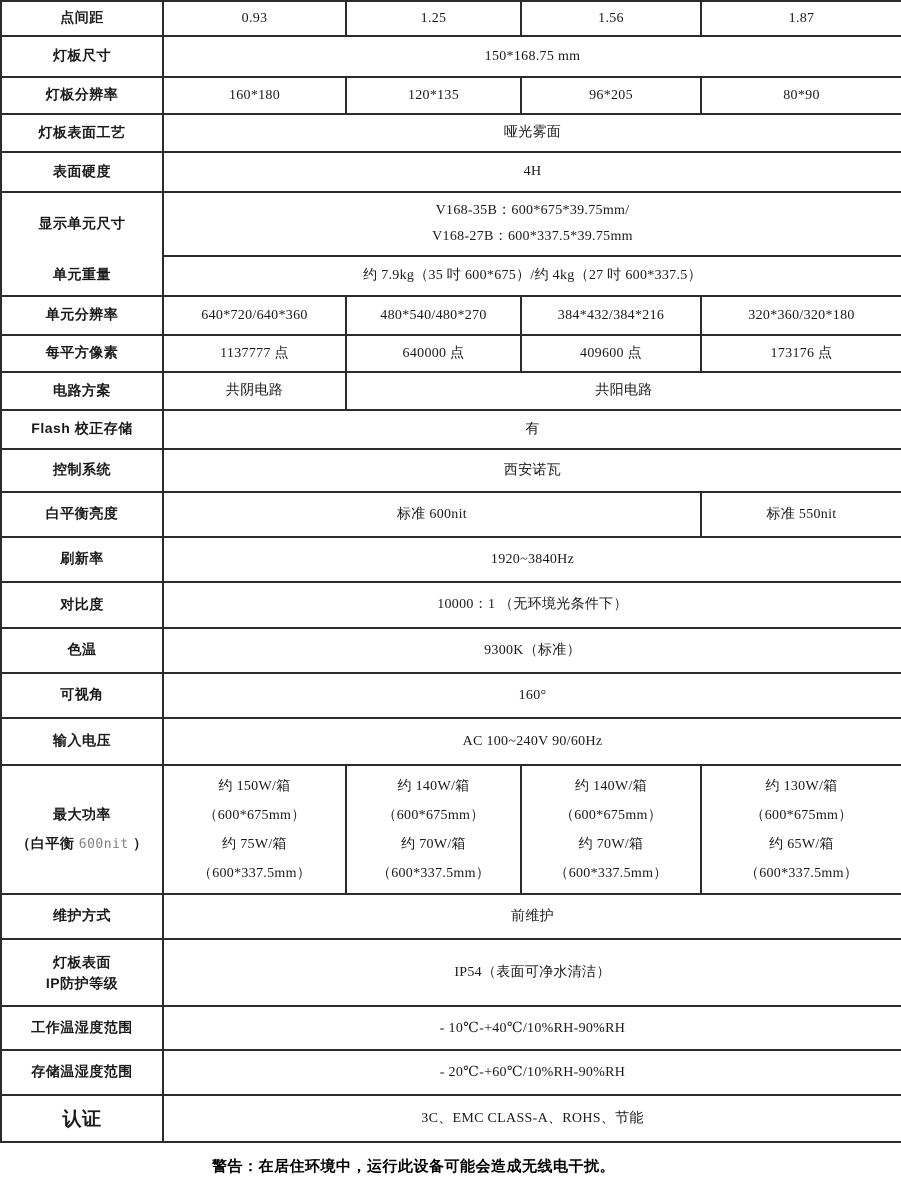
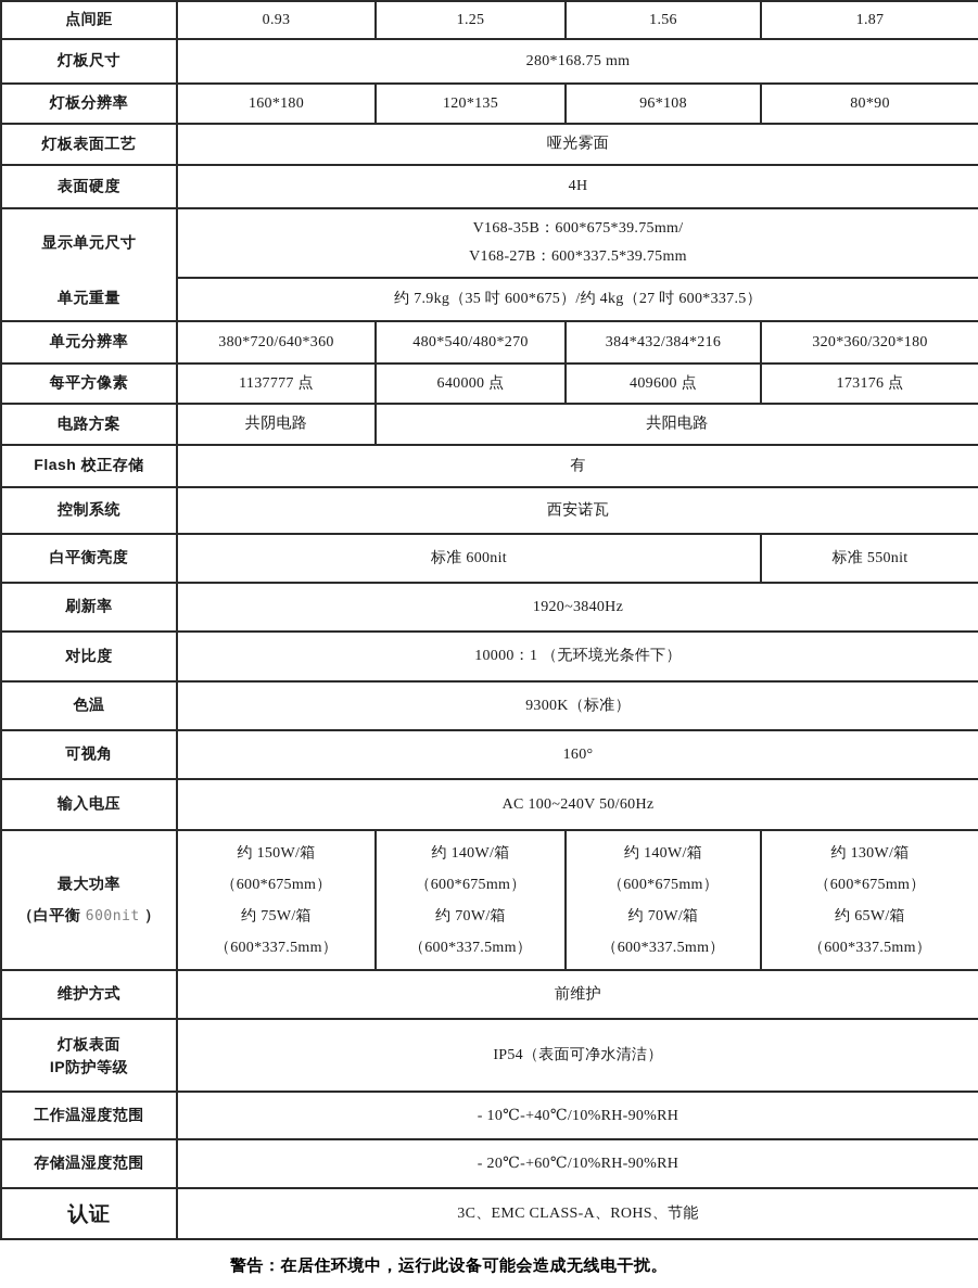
  点间距	0.93	1.25	1.56	1.87
- 灯板尺寸	150*168.75 mm
+ 灯板尺寸	280*168.75 mm
- 灯板分辨率	160*180	120*135	96*205	80*90
+ 灯板分辨率	160*180	120*135	96*108	80*90
  灯板表面工艺	哑光雾面
  表面硬度	4H
  显示单元尺寸 单元重量	V168-35B：600*675*39.75mm/ V168-27B：600*337.5*39.75mm
  约 7.9kg（35 吋 600*675）/约 4kg（27 吋 600*337.5）
- 单元分辨率	640*720/640*360	480*540/480*270	384*432/384*216	320*360/320*180
+ 单元分辨率	380*720/640*360	480*540/480*270	384*432/384*216	320*360/320*180
  每平方像素	1137777 点	640000 点	409600 点	173176 点
  电路方案	共阴电路	共阳电路
  Flash 校正存储	有
  控制系统	西安诺瓦
  白平衡亮度	标准 600nit	标准 550nit
  刷新率	1920~3840Hz
  对比度	10000：1 （无环境光条件下）
  色温	9300K（标准）
  可视角	160°
- 输入电压	AC 100~240V 90/60Hz
+ 输入电压	AC 100~240V 50/60Hz
  最大功率 （白平衡 600nit ）	约 150W/箱 （600*675mm） 约 75W/箱 （600*337.5mm）	约 140W/箱 （600*675mm） 约 70W/箱 （600*337.5mm）	约 140W/箱 （600*675mm） 约 70W/箱 （600*337.5mm）	约 130W/箱 （600*675mm） 约 65W/箱 （600*337.5mm）
  维护方式	前维护
  灯板表面 IP防护等级	IP54（表面可净水清洁）
  工作温湿度范围	- 10℃-+40℃/10%RH-90%RH
  存储温湿度范围	- 20℃-+60℃/10%RH-90%RH
  认证	3C、EMC CLASS-A、ROHS、节能
  警告：在居住环境中，运行此设备可能会造成无线电干扰。
